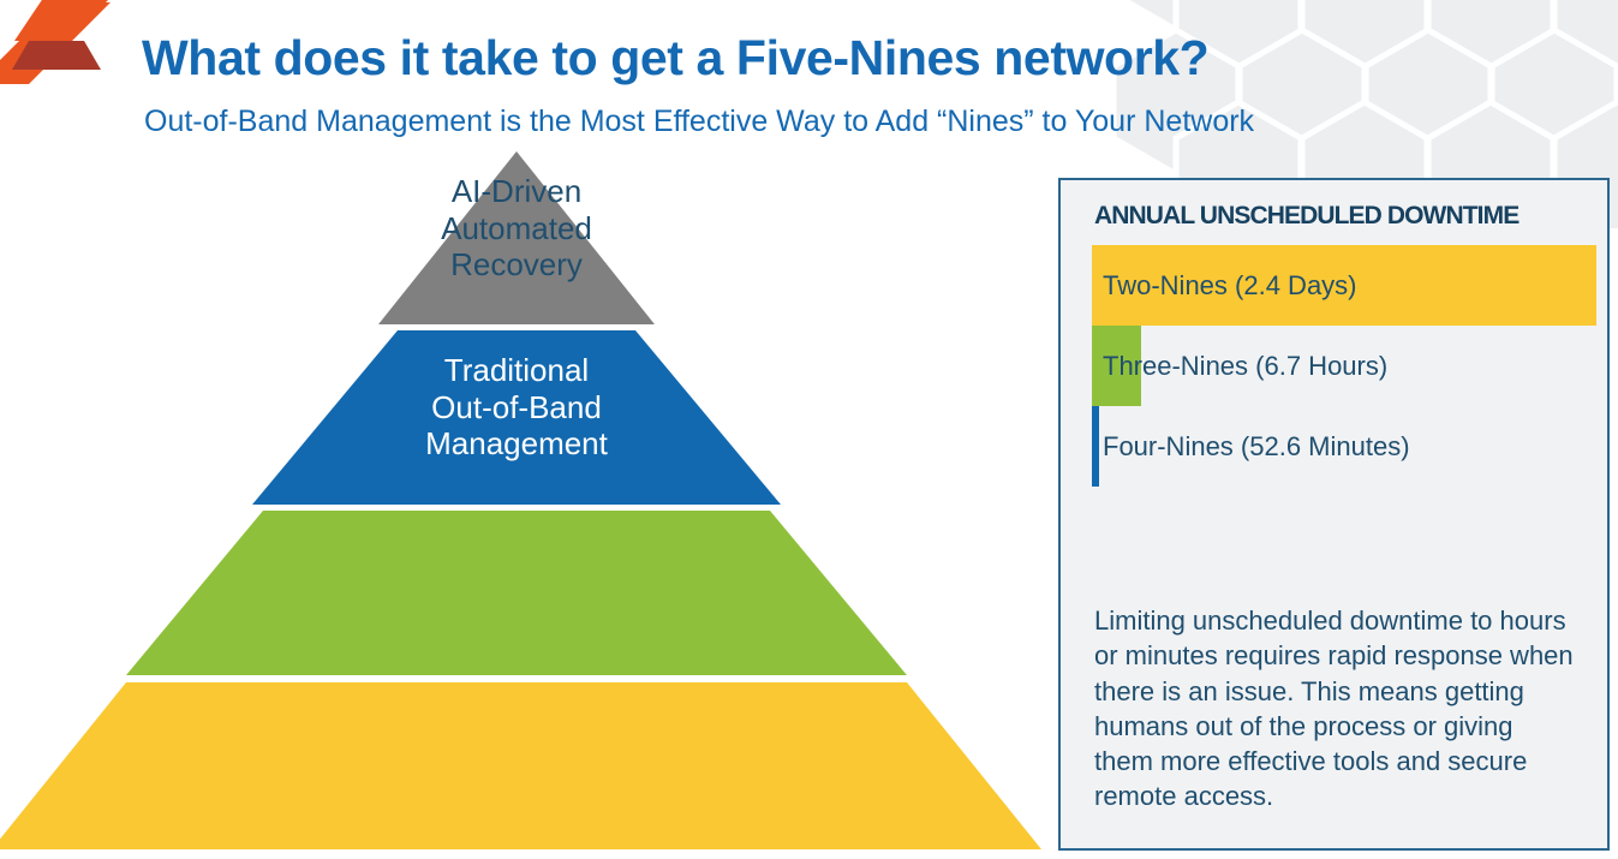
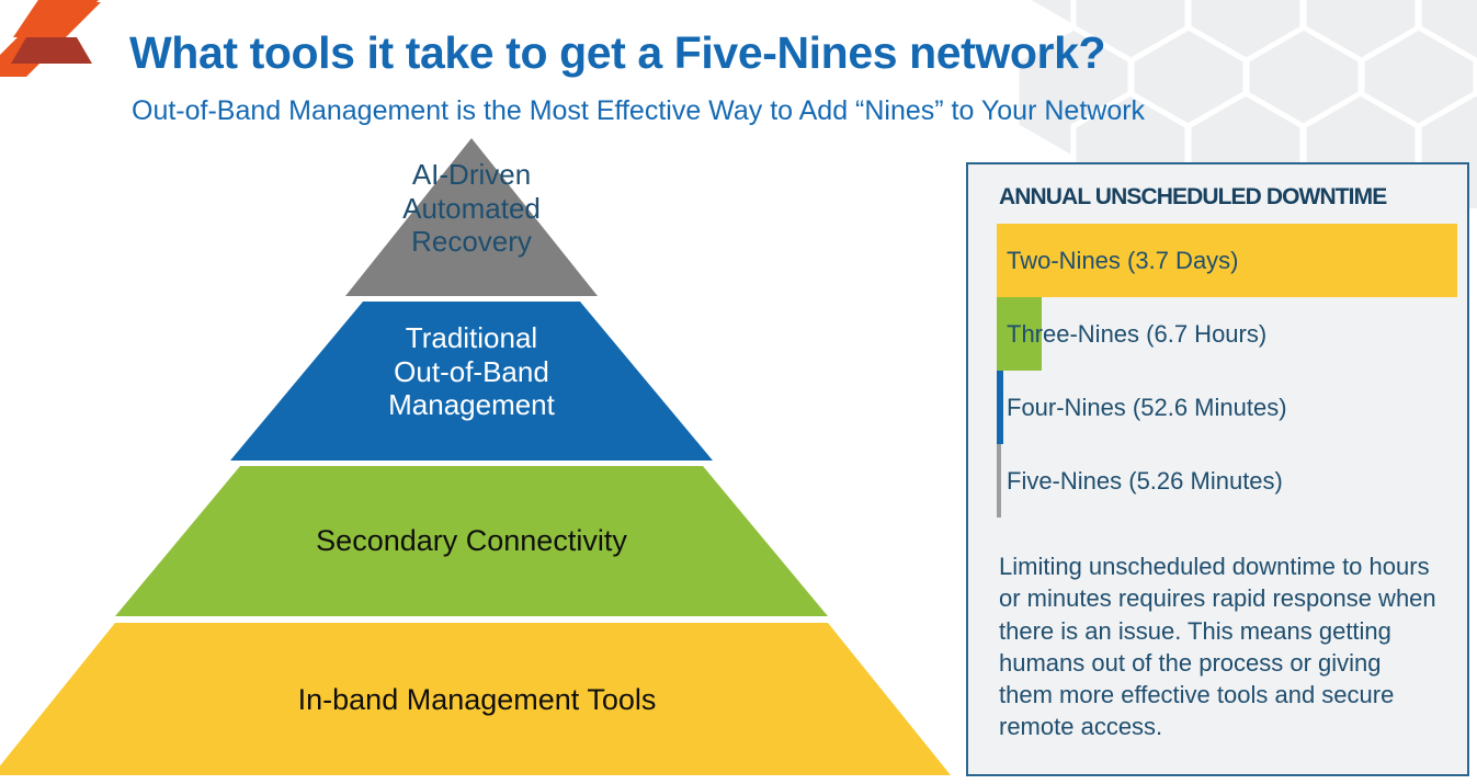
- What does it take to get a Five-Nines network?
+ What tools it take to get a Five-Nines network?
  Out-of-Band Management is the Most Effective Way to Add “Nines” to Your Network
  AI-Driven
  Automated
  Recovery
  Traditional
  Out-of-Band
  Management
+ Secondary Connectivity
+ In-band Management Tools
  ANNUAL UNSCHEDULED DOWNTIME
- Two-Nines (2.4 Days)
+ Two-Nines (3.7 Days)
  Three-Nines (6.7 Hours)
  Four-Nines (52.6 Minutes)
+ Five-Nines (5.26 Minutes)
  Limiting unscheduled downtime to hours or minutes requires rapid response when there is an issue. This means getting humans out of the process or giving them more effective tools and secure remote access.
